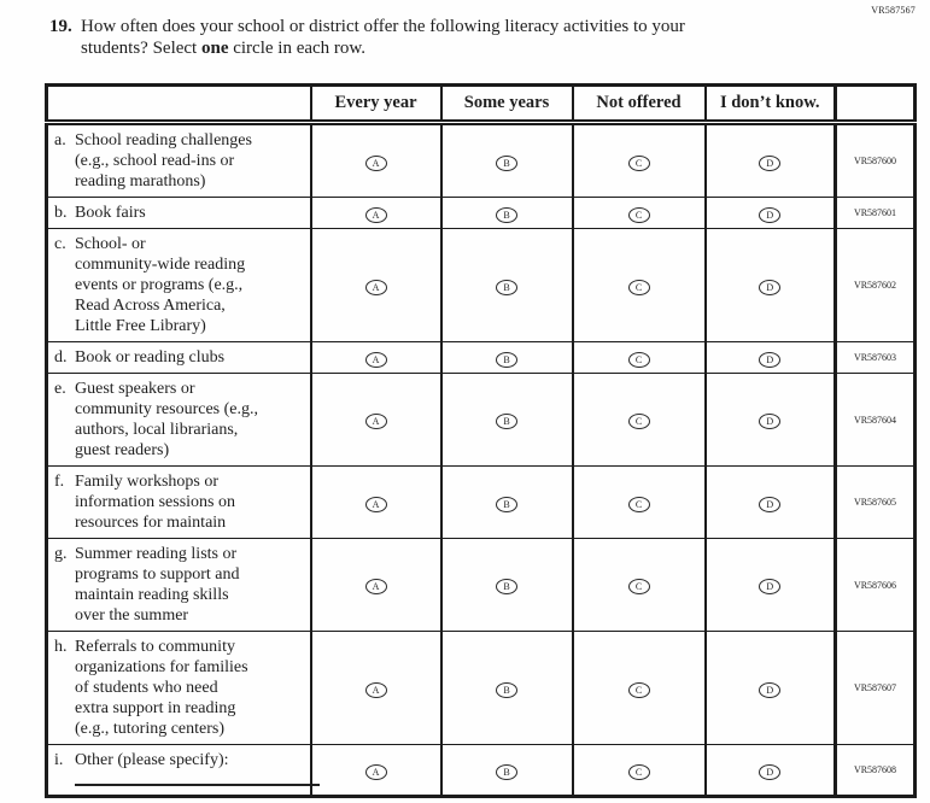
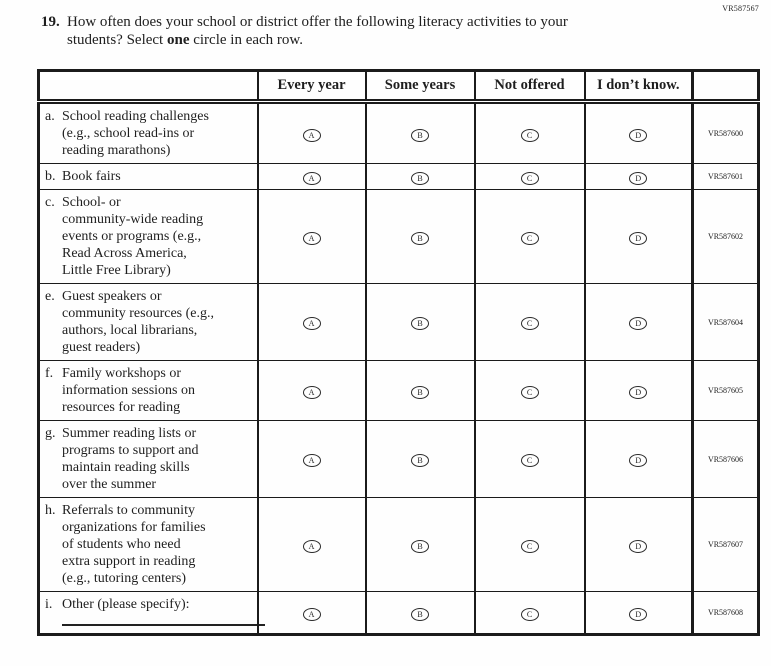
  VR587567
  19.
  How often does your school or district offer the following literacy activities to your
  students? Select one circle in each row.
  	Every year	Some years	Not offered	I don’t know.
  a. School reading challenges (e.g., school read-ins or reading marathons)	A	B	C	D	VR587600
  b. Book fairs	A	B	C	D	VR587601
  c. School- or community-wide reading events or programs (e.g., Read Across America, Little Free Library)	A	B	C	D	VR587602
- d. Book or reading clubs	A	B	C	D	VR587603
  e. Guest speakers or community resources (e.g., authors, local librarians, guest readers)	A	B	C	D	VR587604
- f. Family workshops or information sessions on resources for maintain	A	B	C	D	VR587605
+ f. Family workshops or information sessions on resources for reading	A	B	C	D	VR587605
  g. Summer reading lists or programs to support and maintain reading skills over the summer	A	B	C	D	VR587606
  h. Referrals to community organizations for families of students who need extra support in reading (e.g., tutoring centers)	A	B	C	D	VR587607
  i. Other (please specify):	A	B	C	D	VR587608
